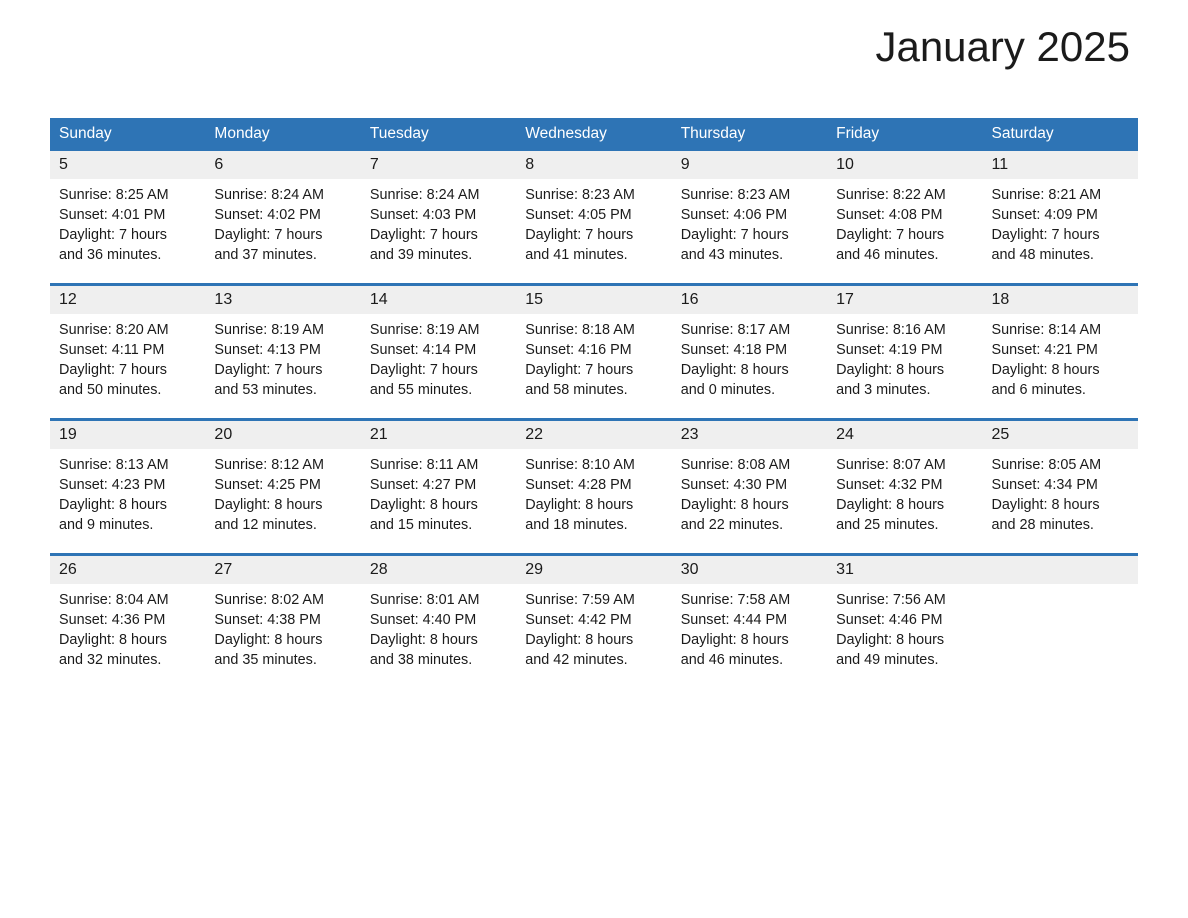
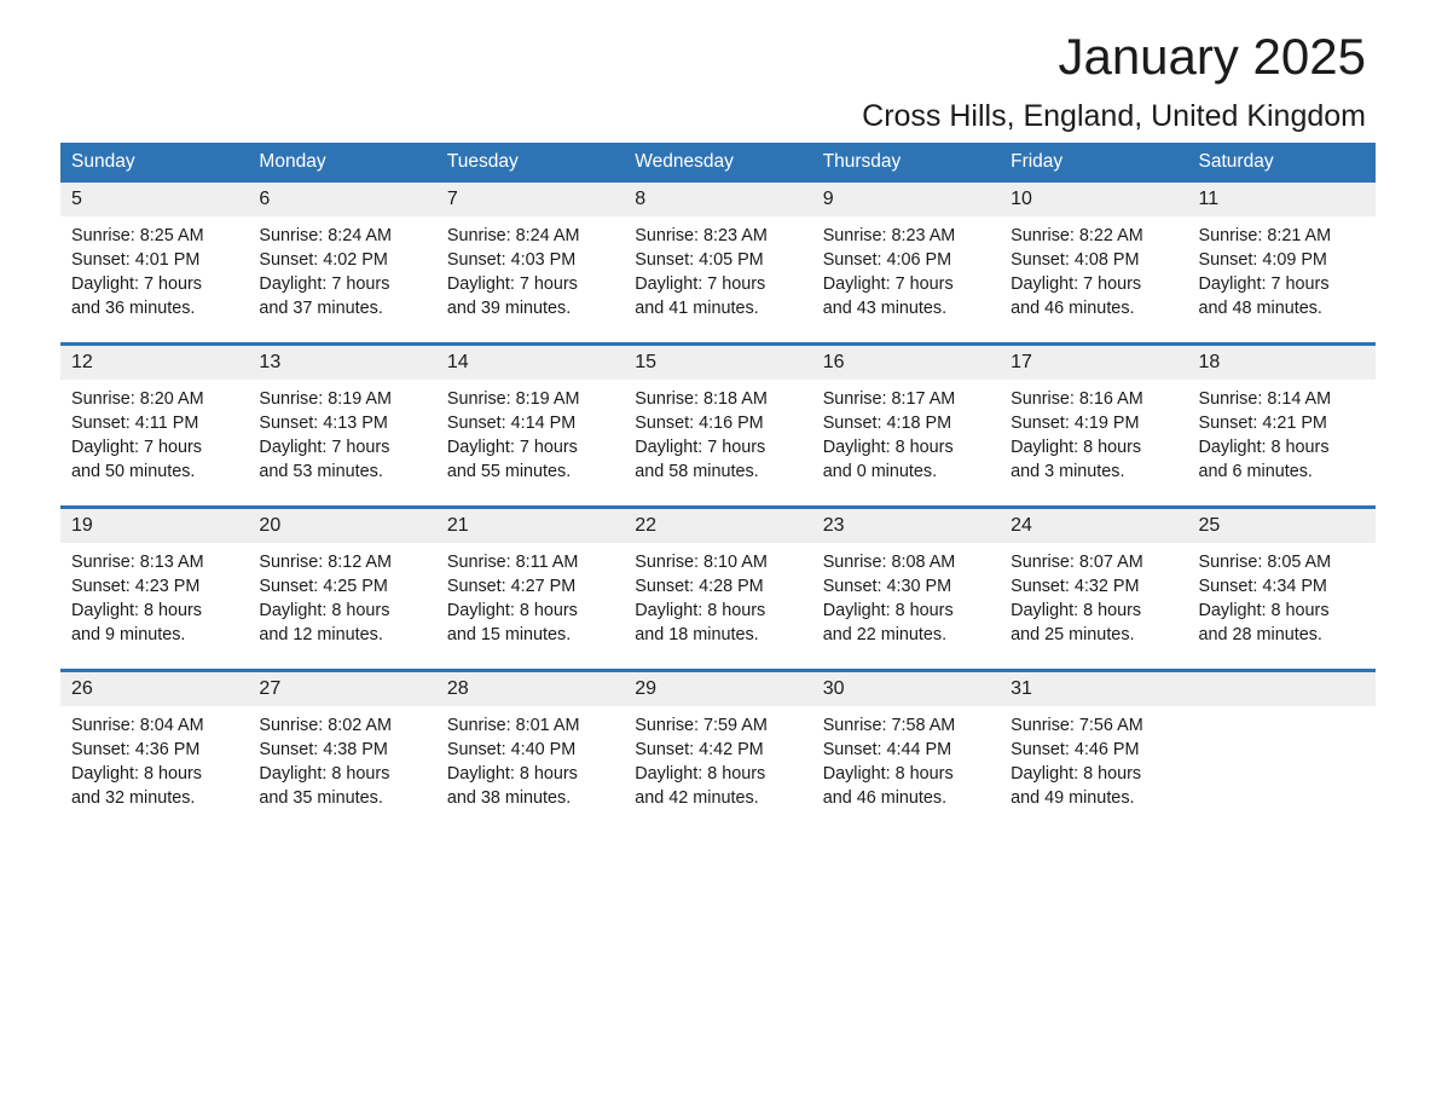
  January 2025
+ Cross Hills, England, United Kingdom
  Sunday	Monday	Tuesday	Wednesday	Thursday	Friday	Saturday
  5Sunrise: 8:25 AMSunset: 4:01 PMDaylight: 7 hoursand 36 minutes.	6Sunrise: 8:24 AMSunset: 4:02 PMDaylight: 7 hoursand 37 minutes.	7Sunrise: 8:24 AMSunset: 4:03 PMDaylight: 7 hoursand 39 minutes.	8Sunrise: 8:23 AMSunset: 4:05 PMDaylight: 7 hoursand 41 minutes.	9Sunrise: 8:23 AMSunset: 4:06 PMDaylight: 7 hoursand 43 minutes.	10Sunrise: 8:22 AMSunset: 4:08 PMDaylight: 7 hoursand 46 minutes.	11Sunrise: 8:21 AMSunset: 4:09 PMDaylight: 7 hoursand 48 minutes.
  12Sunrise: 8:20 AMSunset: 4:11 PMDaylight: 7 hoursand 50 minutes.	13Sunrise: 8:19 AMSunset: 4:13 PMDaylight: 7 hoursand 53 minutes.	14Sunrise: 8:19 AMSunset: 4:14 PMDaylight: 7 hoursand 55 minutes.	15Sunrise: 8:18 AMSunset: 4:16 PMDaylight: 7 hoursand 58 minutes.	16Sunrise: 8:17 AMSunset: 4:18 PMDaylight: 8 hoursand 0 minutes.	17Sunrise: 8:16 AMSunset: 4:19 PMDaylight: 8 hoursand 3 minutes.	18Sunrise: 8:14 AMSunset: 4:21 PMDaylight: 8 hoursand 6 minutes.
  19Sunrise: 8:13 AMSunset: 4:23 PMDaylight: 8 hoursand 9 minutes.	20Sunrise: 8:12 AMSunset: 4:25 PMDaylight: 8 hoursand 12 minutes.	21Sunrise: 8:11 AMSunset: 4:27 PMDaylight: 8 hoursand 15 minutes.	22Sunrise: 8:10 AMSunset: 4:28 PMDaylight: 8 hoursand 18 minutes.	23Sunrise: 8:08 AMSunset: 4:30 PMDaylight: 8 hoursand 22 minutes.	24Sunrise: 8:07 AMSunset: 4:32 PMDaylight: 8 hoursand 25 minutes.	25Sunrise: 8:05 AMSunset: 4:34 PMDaylight: 8 hoursand 28 minutes.
  26Sunrise: 8:04 AMSunset: 4:36 PMDaylight: 8 hoursand 32 minutes.	27Sunrise: 8:02 AMSunset: 4:38 PMDaylight: 8 hoursand 35 minutes.	28Sunrise: 8:01 AMSunset: 4:40 PMDaylight: 8 hoursand 38 minutes.	29Sunrise: 7:59 AMSunset: 4:42 PMDaylight: 8 hoursand 42 minutes.	30Sunrise: 7:58 AMSunset: 4:44 PMDaylight: 8 hoursand 46 minutes.	31Sunrise: 7:56 AMSunset: 4:46 PMDaylight: 8 hoursand 49 minutes.
